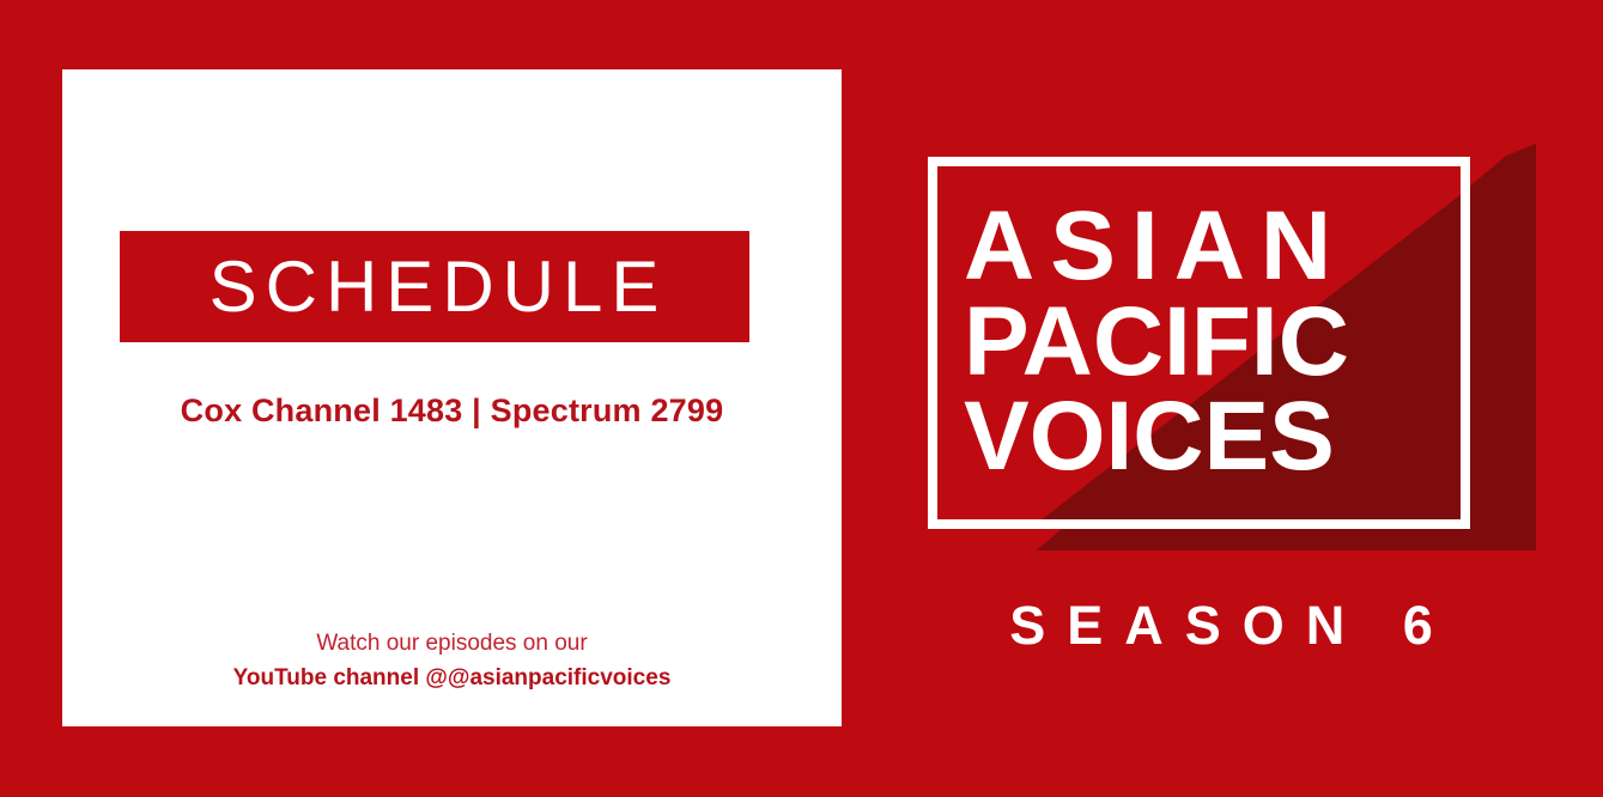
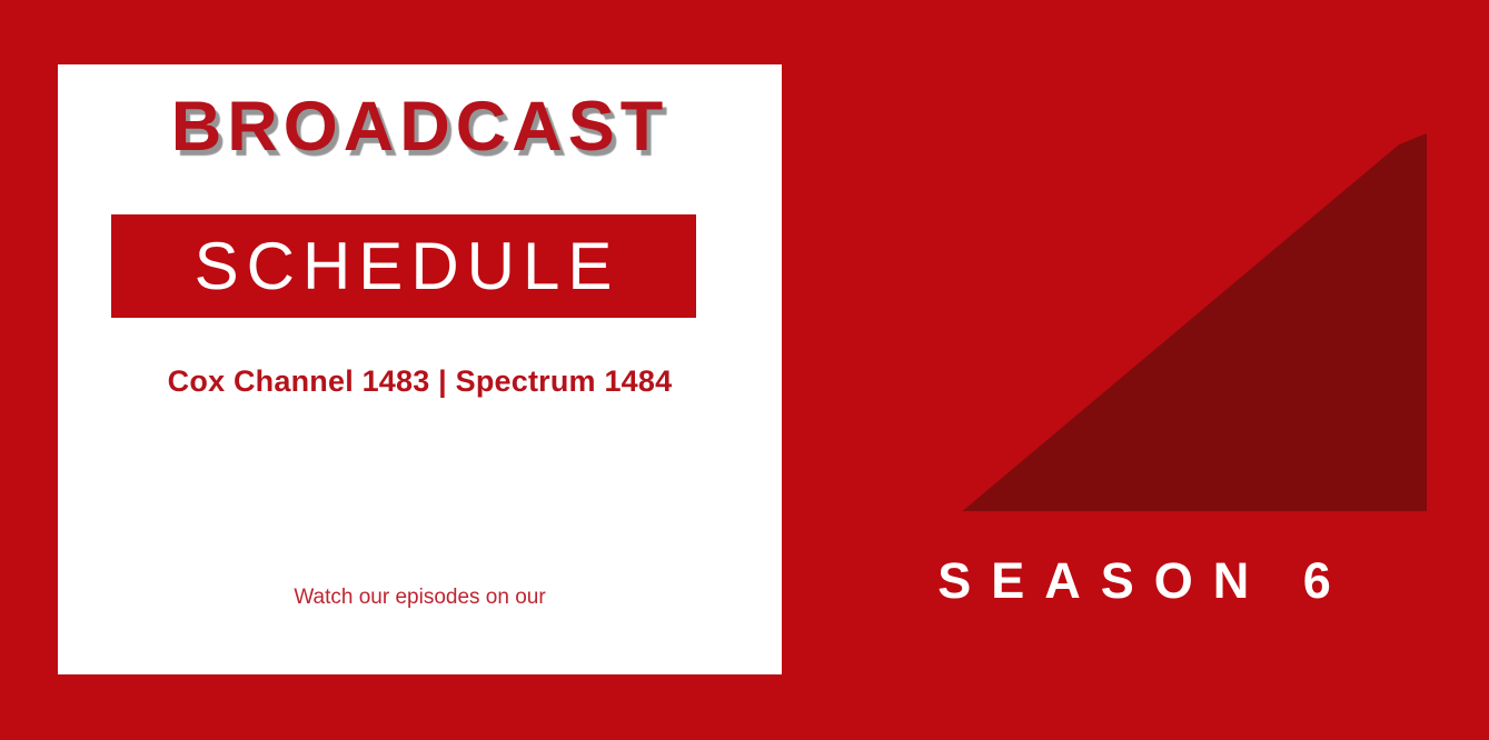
+ BROADCAST
  SCHEDULE
- Cox Channel 1483 | Spectrum 2799
+ Cox Channel 1483 | Spectrum 1484
  Watch our episodes on our
- YouTube channel @@asianpacificvoices
- ASIAN
- PACIFIC
- VOICES
  SEASON 6
